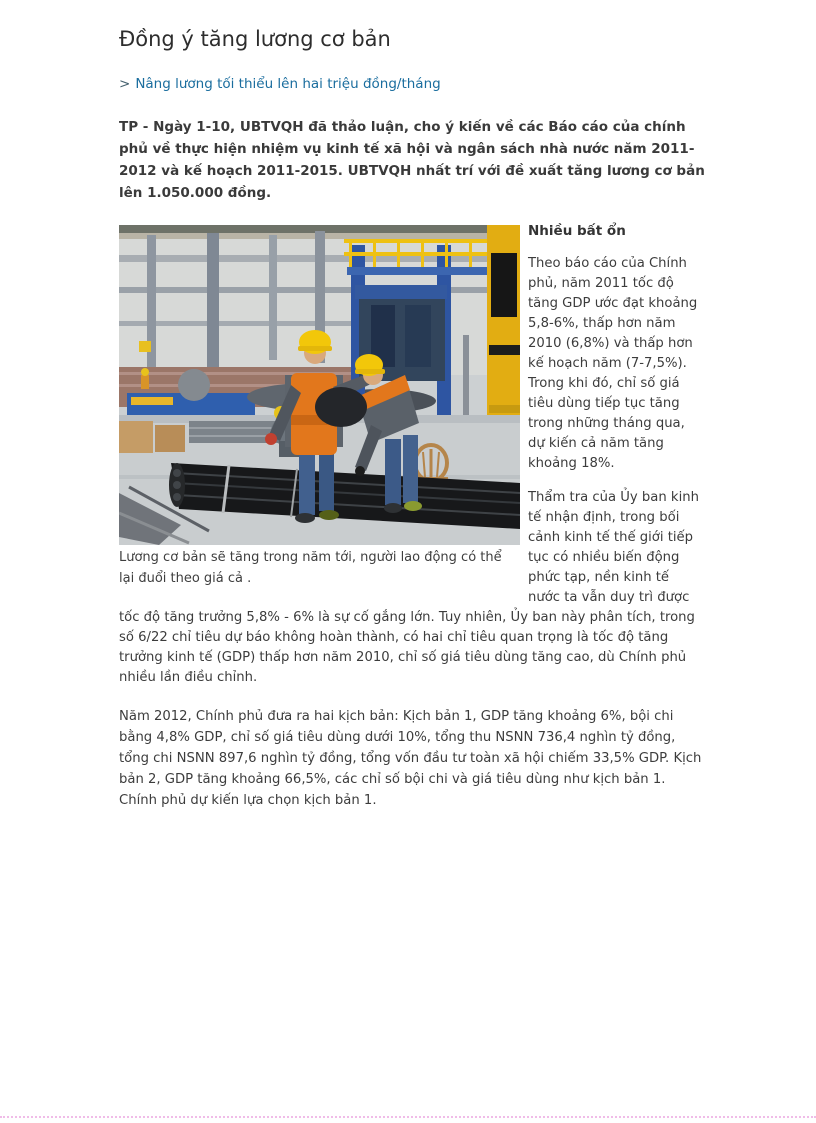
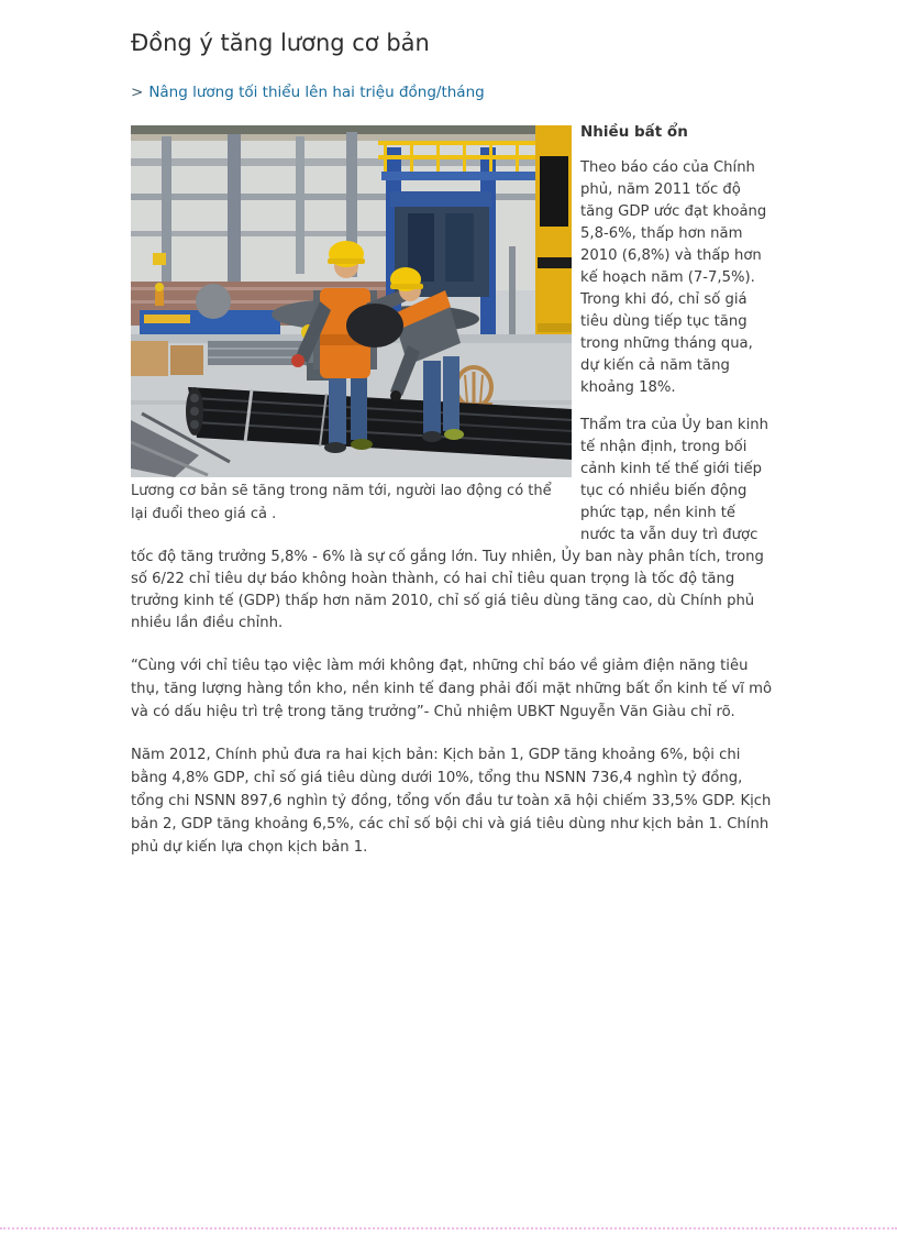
  Đồng ý tăng lương cơ bản
  > Nâng lương tối thiểu lên hai triệu đồng/tháng
- TP - Ngày 1-10, UBTVQH đã thảo luận, cho ý kiến về các Báo cáo của chính phủ về thực hiện nhiệm vụ kinh tế xã hội và ngân sách nhà nước năm 2011-2012 và kế hoạch 2011-2015. UBTVQH nhất trí với đề xuất tăng lương cơ bản lên 1.050.000 đồng.
  Lương cơ bản sẽ tăng trong năm tới, người lao động có thể lại đuổi theo giá cả .
  Nhiều bất ổn
  Theo báo cáo của Chính phủ, năm 2011 tốc độ tăng GDP ước đạt khoảng 5,8-6%, thấp hơn năm 2010 (6,8%) và thấp hơn kế hoạch năm (7-7,5%). Trong khi đó, chỉ số giá tiêu dùng tiếp tục tăng trong những tháng qua, dự kiến cả năm tăng khoảng 18%.
  Thẩm tra của Ủy ban kinh tế nhận định, trong bối cảnh kinh tế thế giới tiếp tục có nhiều biến động phức tạp, nền kinh tế nước ta vẫn duy trì được tốc độ tăng trưởng 5,8% - 6% là sự cố gắng lớn. Tuy nhiên, Ủy ban này phân tích, trong số 6/22 chỉ tiêu dự báo không hoàn thành, có hai chỉ tiêu quan trọng là tốc độ tăng trưởng kinh tế (GDP) thấp hơn năm 2010, chỉ số giá tiêu dùng tăng cao, dù Chính phủ nhiều lần điều chỉnh.
+ “Cùng với chỉ tiêu tạo việc làm mới không đạt, những chỉ báo về giảm điện năng tiêu thụ, tăng lượng hàng tồn kho, nền kinh tế đang phải đối mặt những bất ổn kinh tế vĩ mô và có dấu hiệu trì trệ trong tăng trưởng”- Chủ nhiệm UBKT Nguyễn Văn Giàu chỉ rõ.
- Năm 2012, Chính phủ đưa ra hai kịch bản: Kịch bản 1, GDP tăng khoảng 6%, bội chi bằng 4,8% GDP, chỉ số giá tiêu dùng dưới 10%, tổng thu NSNN 736,4 nghìn tỷ đồng, tổng chi NSNN 897,6 nghìn tỷ đồng, tổng vốn đầu tư toàn xã hội chiếm 33,5% GDP. Kịch bản 2, GDP tăng khoảng 66,5%, các chỉ số bội chi và giá tiêu dùng như kịch bản 1. Chính phủ dự kiến lựa chọn kịch bản 1.
+ Năm 2012, Chính phủ đưa ra hai kịch bản: Kịch bản 1, GDP tăng khoảng 6%, bội chi bằng 4,8% GDP, chỉ số giá tiêu dùng dưới 10%, tổng thu NSNN 736,4 nghìn tỷ đồng, tổng chi NSNN 897,6 nghìn tỷ đồng, tổng vốn đầu tư toàn xã hội chiếm 33,5% GDP. Kịch bản 2, GDP tăng khoảng 6,5%, các chỉ số bội chi và giá tiêu dùng như kịch bản 1. Chính phủ dự kiến lựa chọn kịch bản 1.
